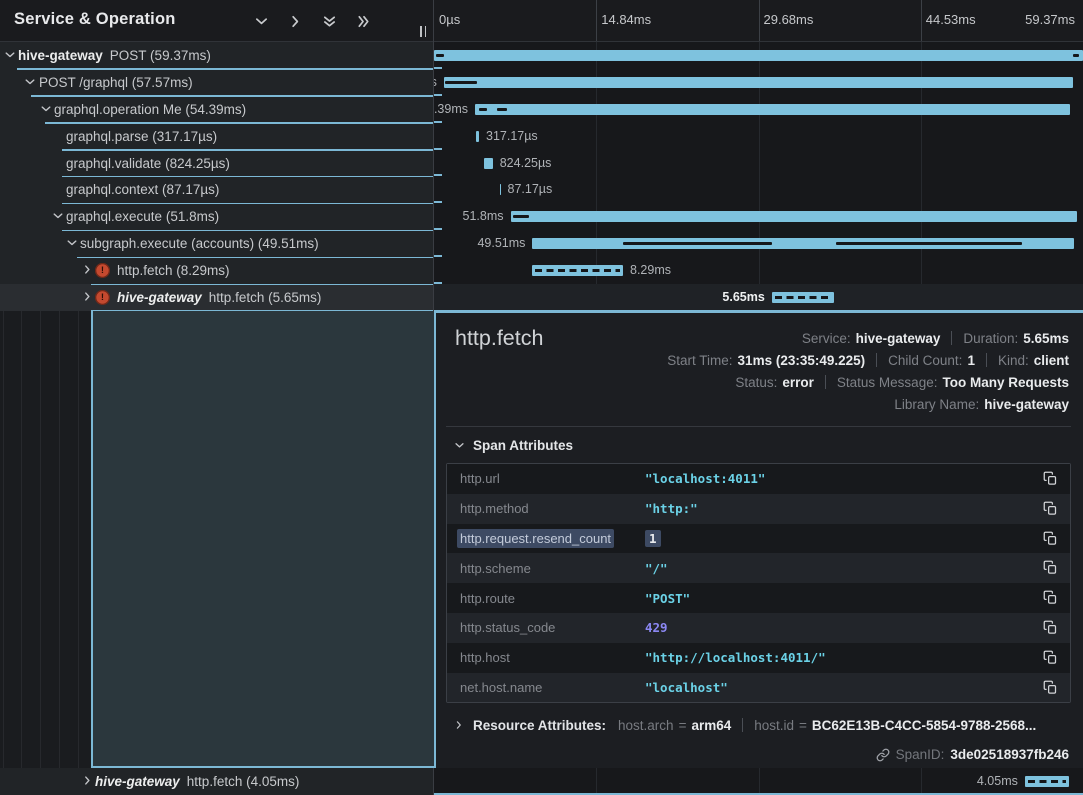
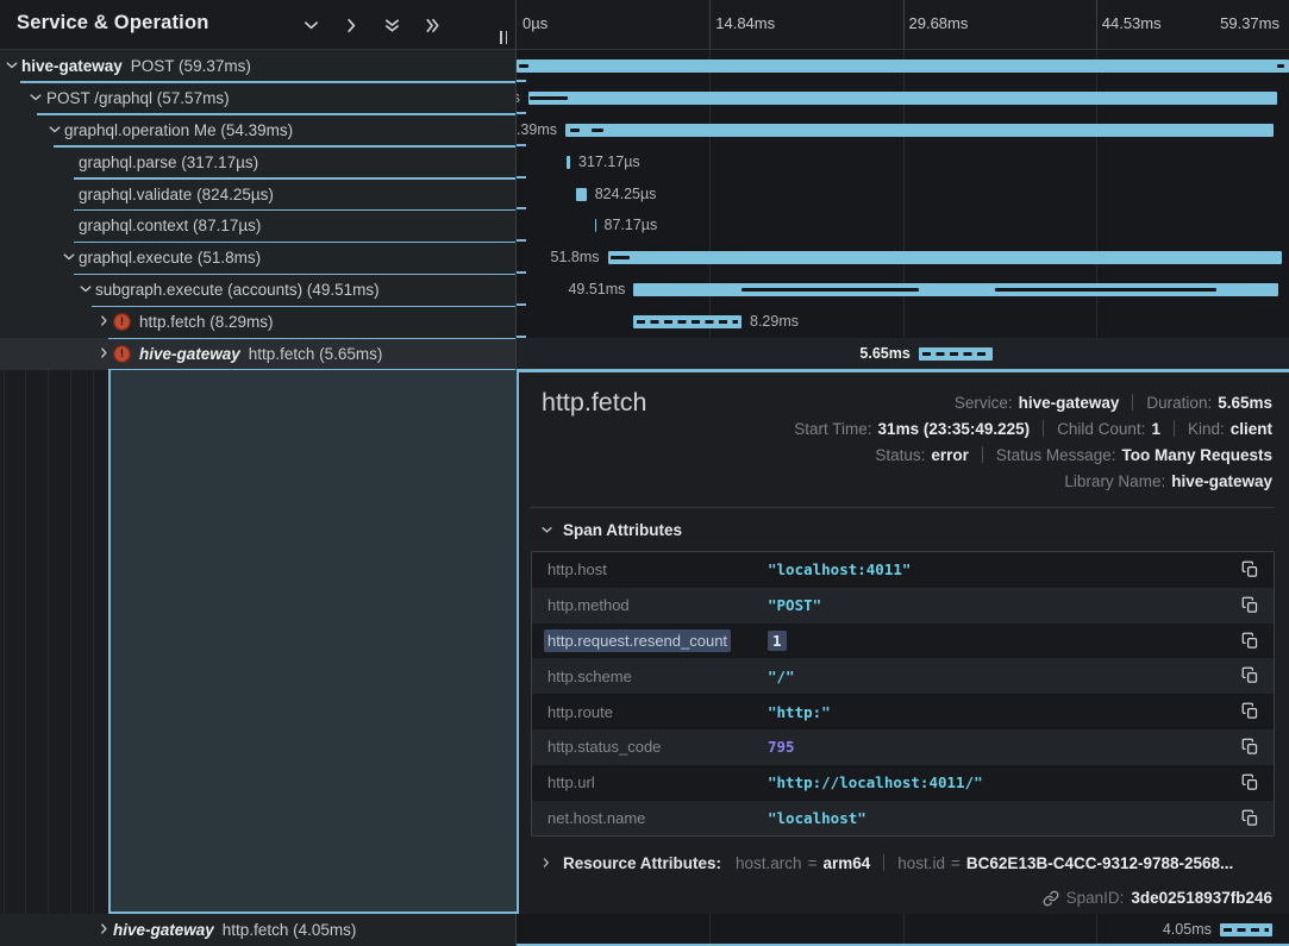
  Service & Operation
  hive-gateway
  POST (59.37ms)
  POST /graphql (57.57ms)
  graphql.operation Me (54.39ms)
  graphql.parse (317.17µs)
  graphql.validate (824.25µs)
  graphql.context (87.17µs)
  graphql.execute (51.8ms)
  subgraph.execute (accounts) (49.51ms)
  !
  http.fetch (8.29ms)
  !
  hive-gateway
  http.fetch (5.65ms)
  hive-gateway
  http.fetch (4.05ms)
  0µs
  14.84ms
  29.68ms
  44.53ms
  59.37ms
  .39ms
  317.17µs
  824.25µs
  87.17µs
  51.8ms
  49.51ms
  8.29ms
  5.65ms
  http.fetch
  Service: hive-gateway Duration: 5.65ms
  Start Time: 31ms (23:35:49.225) Child Count: 1 Kind: client
  Status: error Status Message: Too Many Requests
  Library Name: hive-gateway
  Span Attributes
- http.url
+ http.host
  "localhost:4011"
  http.method
- "http:"
+ "POST"
  http.request.resend_count
  1
  http.scheme
  "/"
  http.route
- "POST"
+ "http:"
  http.status_code
- 429
+ 795
- http.host
+ http.url
  "http://localhost:4011/"
  net.host.name
  "localhost"
- Resource Attributes: host.arch = arm64 host.id = BC62E13B-C4CC-5854-9788-2568...
+ Resource Attributes: host.arch = arm64 host.id = BC62E13B-C4CC-9312-9788-2568...
  SpanID:
  3de02518937fb246
  4.05ms
